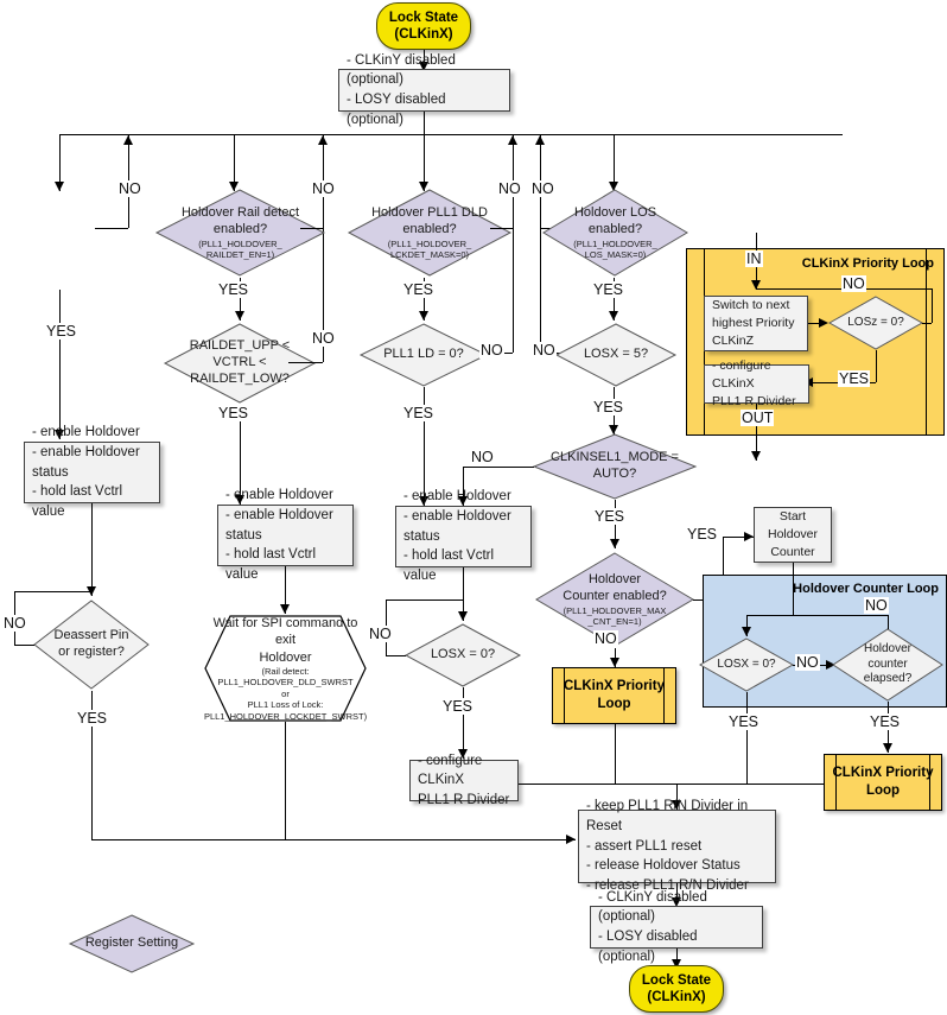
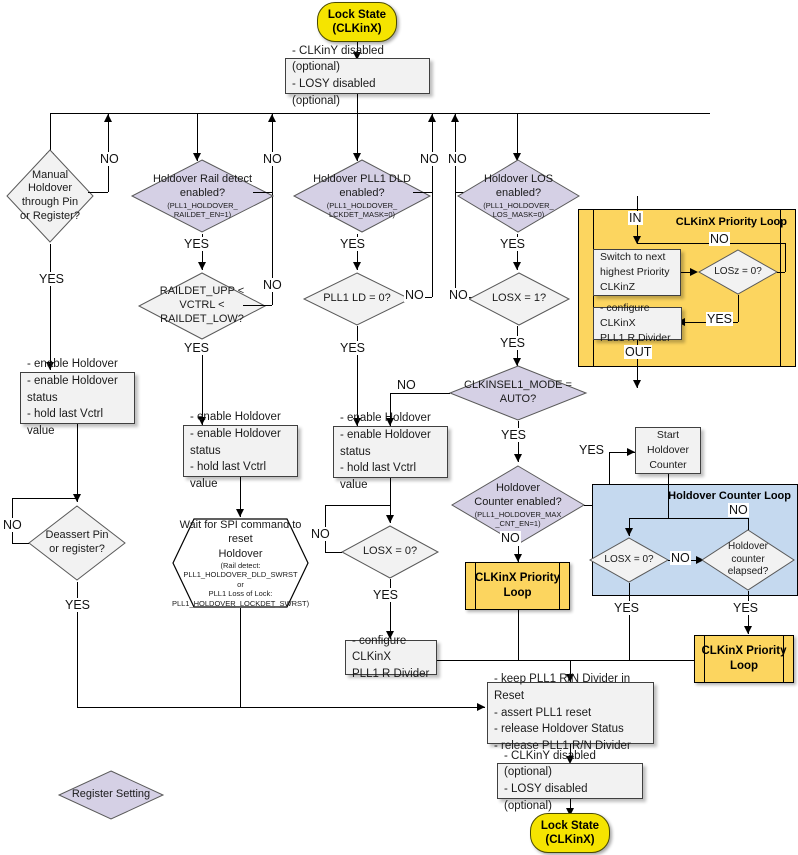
  Lock State
  (CLKinX)
  - CLKinY disabled (optional)
  - LOSY disabled (optional)
  NO
  NO
  NO
  NO
+ Manual Holdover through Pin or Register?
  YES
  - enable Holdover
  - enable Holdover status
  - hold last Vctrl value
  Deassert Pin or register?
  NO
  YES
  Holdover Rail detect enabled?
  (PLL1_HOLDOVER_
  RAILDET_EN=1)
  YES
  RAILDET_UPP <
  VCTRL <
  RAILDET_LOW?
  NO
  YES
  - enable Holdover
  - enable Holdover status
  - hold last Vctrl value
- Wait for SPI command to exit
+ Wait for SPI command to reset
  Holdover
  (Rail detect: PLL1_HOLDOVER_DLD_SWRST
  or
  PLL1 Loss of Lock:
  PLL1_HOLDOVER_LOCKDET_SWRST)
  Holdover PLL1 DLD enabled?
  (PLL1_HOLDOVER_
  LCKDET_MASK=0)
  YES
  PLL1 LD = 0?
  NO
  YES
  Holdover LOS enabled?
  (PLL1_HOLDOVER_
  LOS_MASK=0)
  YES
- LOSX = 5?
+ LOSX = 1?
  NO
  YES
  - enable Holdover
  - enable Holdover status
  - hold last Vctrl value
  LOSX = 0?
  NO
  YES
  CLKINSEL1_MODE =
  AUTO?
  NO
  YES
  Holdover
  Counter enabled?
  (PLL1_HOLDOVER_MAX
  _CNT_EN=1)
  YES
  NO
  CLKinX Priority Loop
  IN
  Switch to next
  highest Priority
  CLKinZ
  LOSz = 0?
  NO
  YES
  - configure CLKinX
  PLL1 R Divider
  OUT
  Start
  Holdover
  Counter
  Holdover Counter Loop
  LOSX = 0?
  NO
  YES
  Holdover
  counter
  elapsed?
  NO
  YES
  CLKinX Priority
  Loop
  CLKinX Priorit
  Loop
  - configure CLKinX
  PLL1 R Divider
  - keep PLL1 R/N Divider in Reset
  - assert PLL1 reset
  - release Holdover Status
  - release PLL1 R/N Divider
  - CLKinY disabled (optional)
  - LOSY disabled (optional)
  Lock State
  (CLKinX)
  Register Setting
